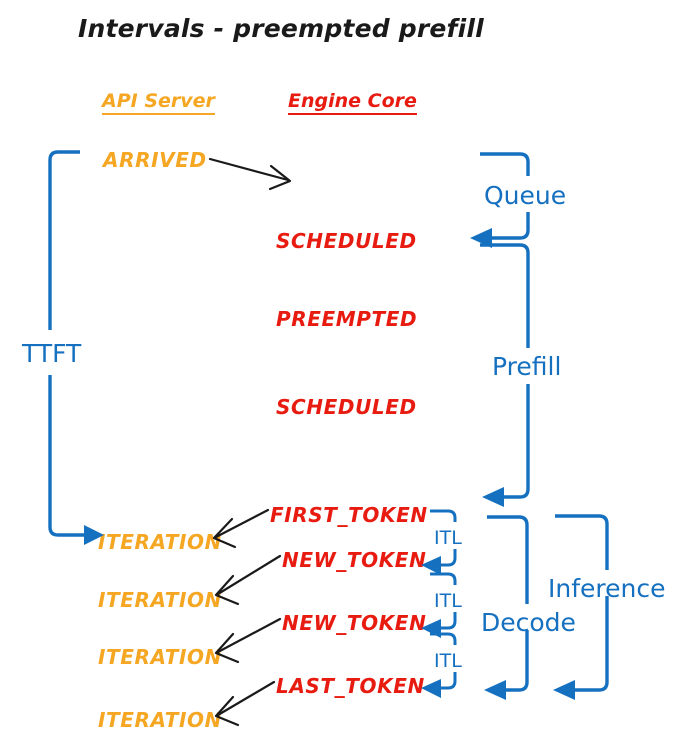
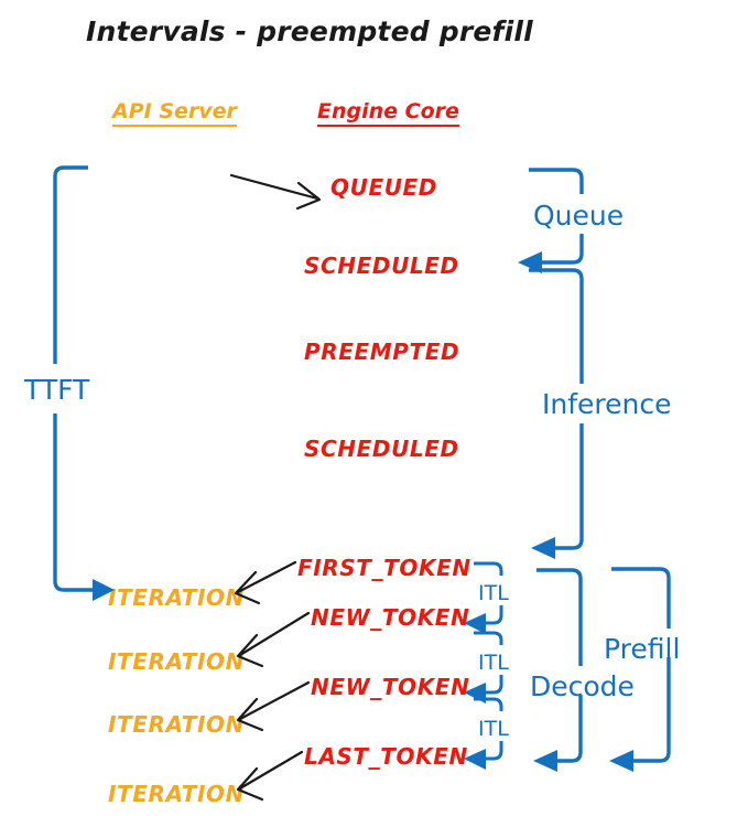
  Intervals - preempted prefill
  API Server
  Engine Core
- ARRIVED
  ITERATION
  ITERATION
  ITERATION
  ITERATION
+ QUEUED
  SCHEDULED
  PREEMPTED
  SCHEDULED
  FIRST_TOKEN
  NEW_TOKEN
  NEW_TOKEN
  LAST_TOKEN
  TTFT
  Queue
- Prefill
+ Inference
  Decode
- Inference
+ Prefill
  ITL
  ITL
  ITL
